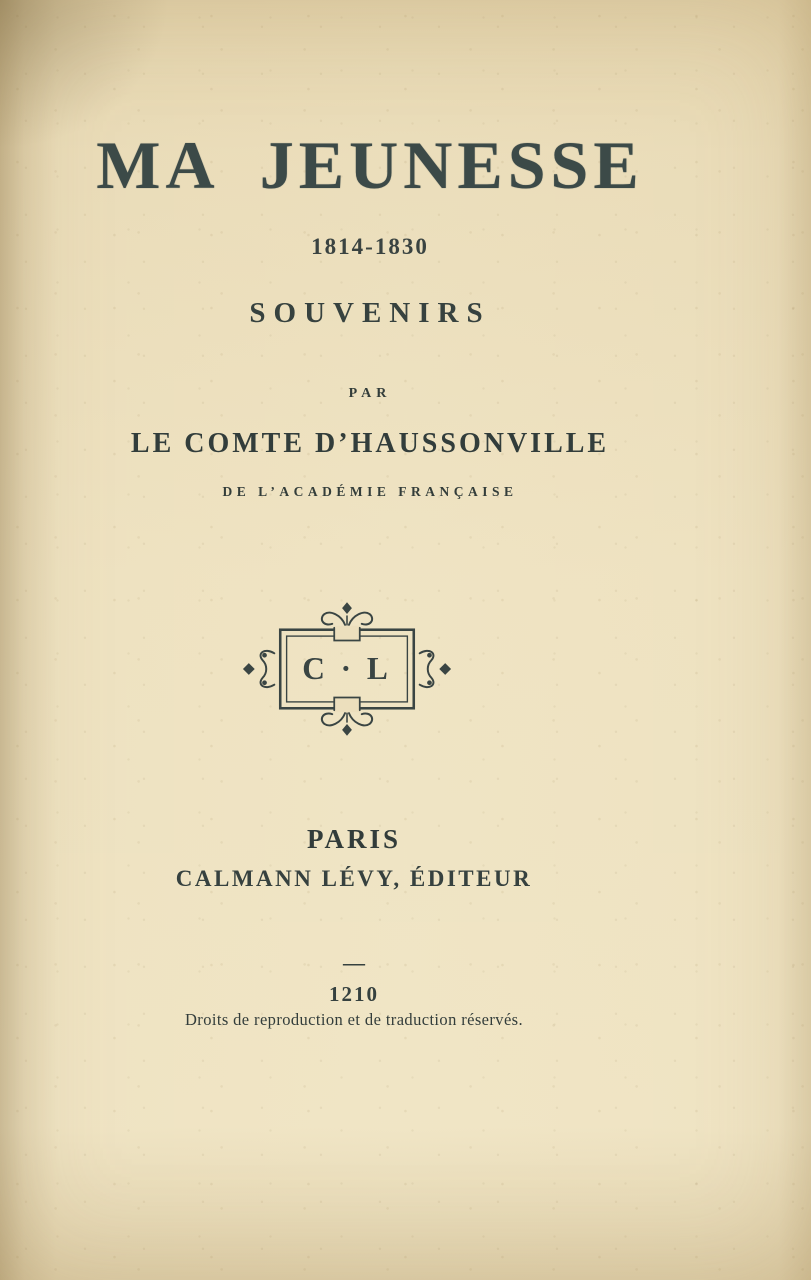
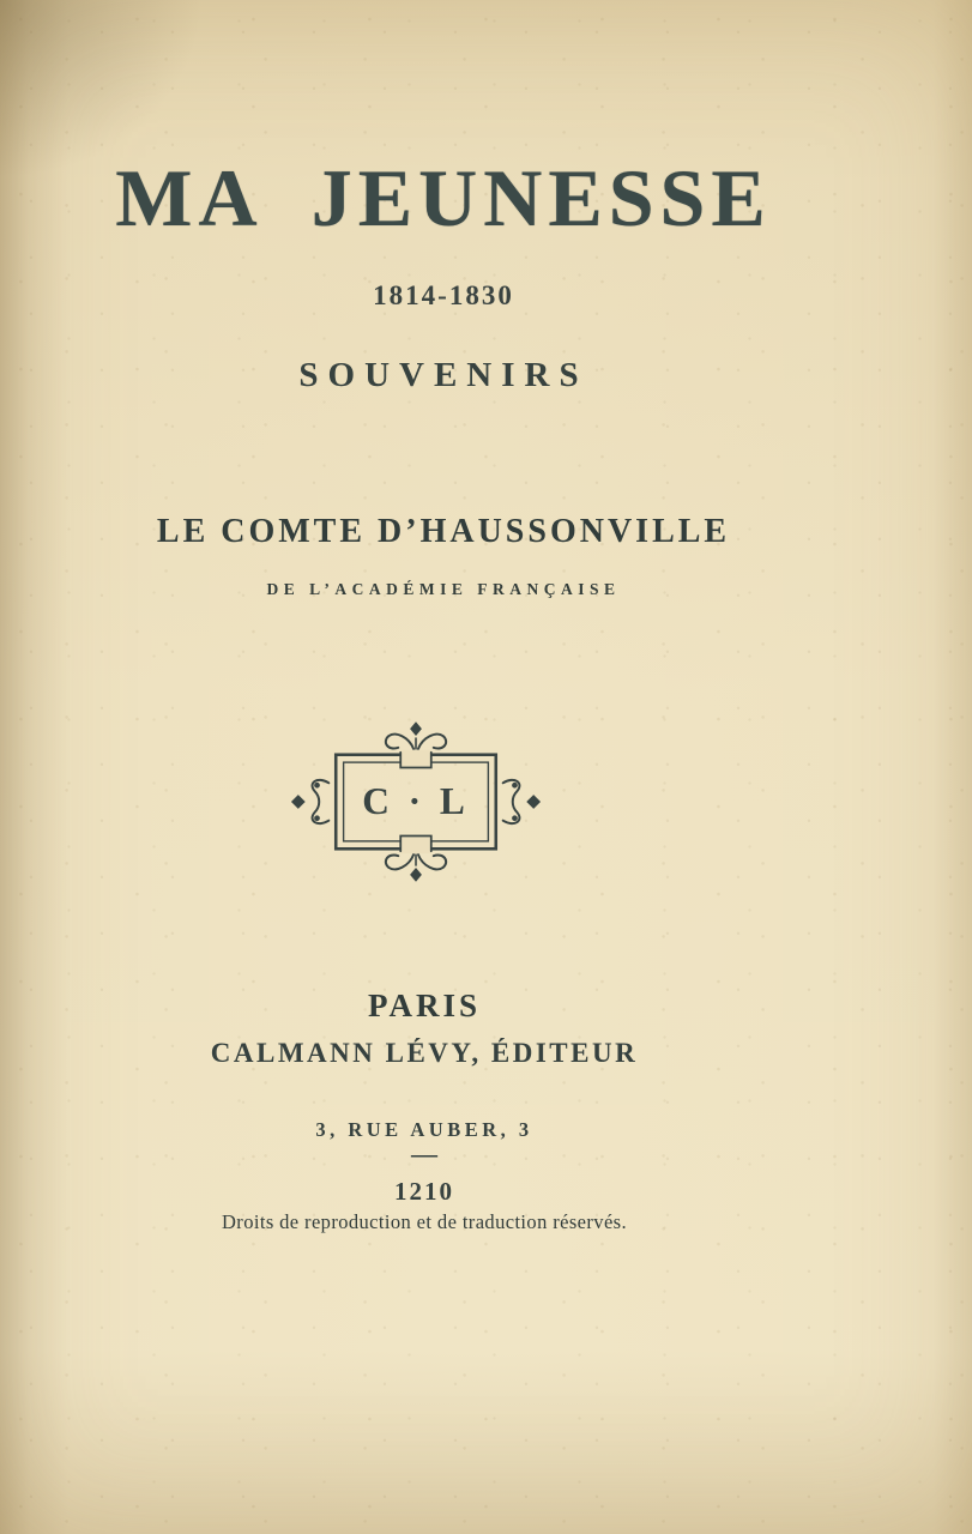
  MA JEUNESSE
  1814-1830
  SOUVENIRS
- PAR
  LE COMTE D’HAUSSONVILLE
  DE L’ACADÉMIE FRANÇAISE
  C · L
  PARIS
  CALMANN LÉVY, ÉDITEUR
+ 3, RUE AUBER, 3
  —
  1210
  Droits de reproduction et de traduction réservés.
